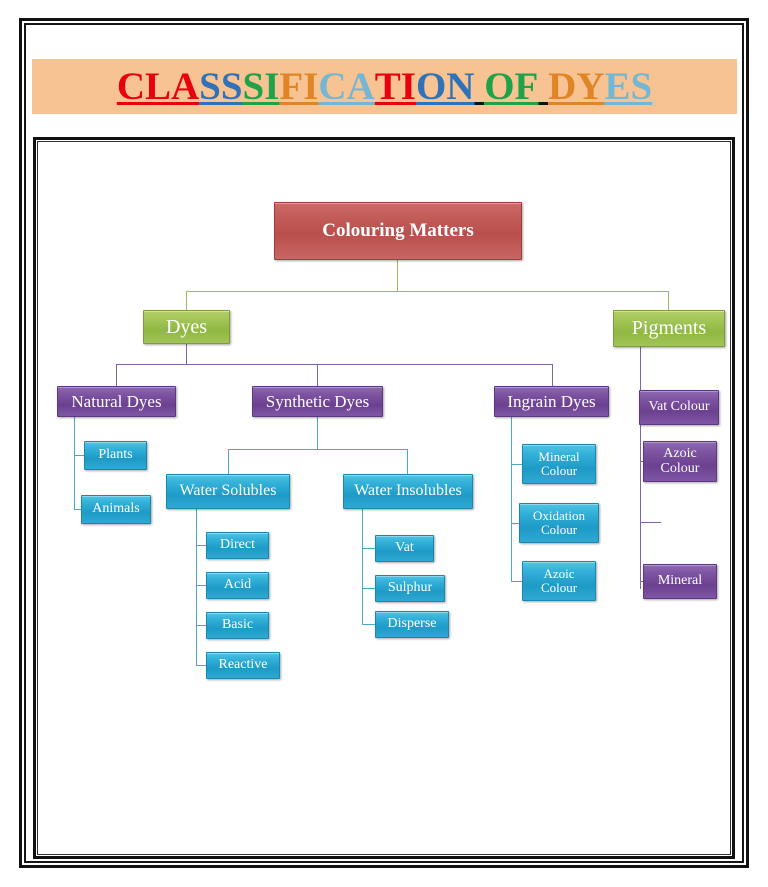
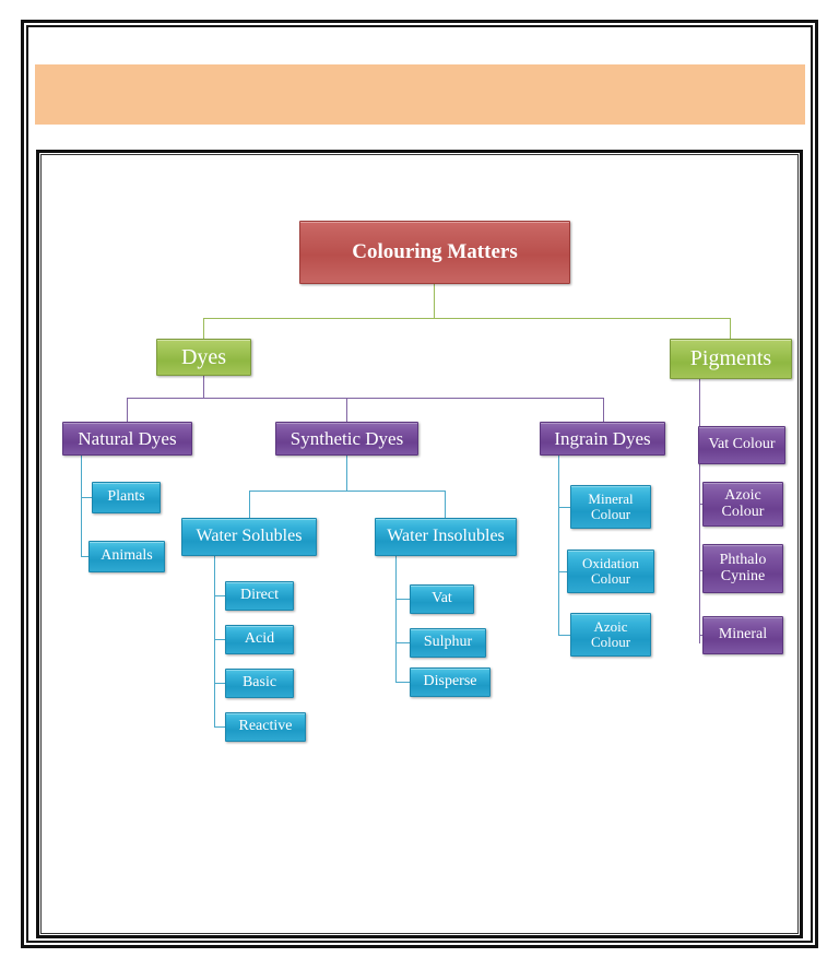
- CLA
- SS
- SI
- FI
- CA
- TI
- ON
- OF
- DY
- ES
  Colouring Matters
  Dyes
  Pigments
  Natural Dyes
  Synthetic Dyes
  Ingrain Dyes
  Vat Colour
  Azoic
  Colour
+ Phthalo
+ Cynine
  Mineral
  Plants
  Animals
  Water Solubles
  Water Insolubles
  Direct
  Acid
  Basic
  Reactive
  Vat
  Sulphur
  Disperse
  Mineral
  Colour
  Oxidation
  Colour
  Azoic
  Colour
